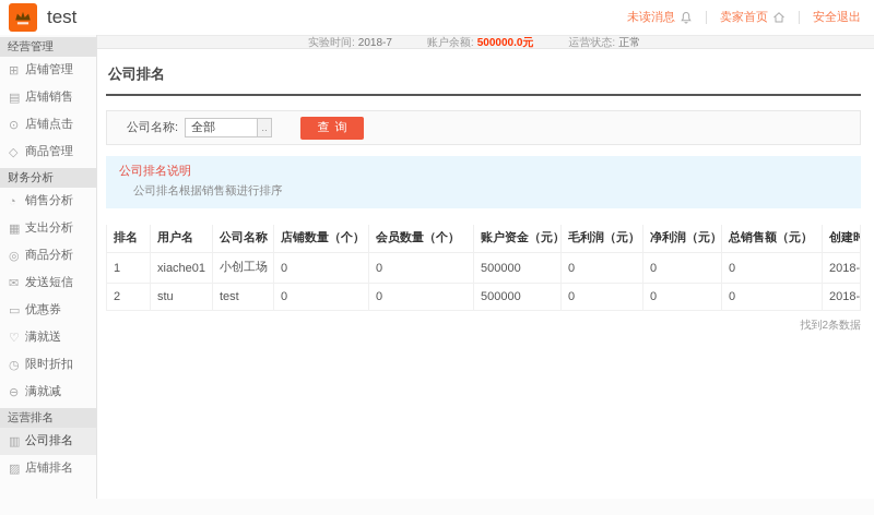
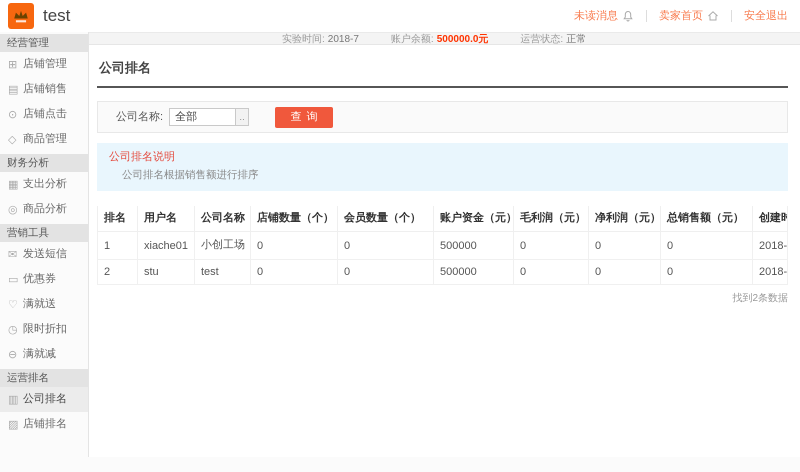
  test
  未读消息
  卖家首页
  安全退出
  实验时间: 2018-7
  账户余额: 500000.0元
  运营状态: 正常
  经营管理
  ⊞
  店铺管理
  ▤
  店铺销售
  ⊙
  店铺点击
  ◇
  商品管理
  财务分析
- ◔
- 销售分析
  ▦
  支出分析
  ◎
  商品分析
+ 营销工具
  ✉
  发送短信
  ▭
  优惠券
  ♡
  满就送
  ◷
  限时折扣
  ⊖
  满就减
  运营排名
  ▥
  公司排名
  ▨
  店铺排名
  公司排名
  公司名称:
  全部
  ‥
  查询
  公司排名说明
  公司排名根据销售额进行排序
  排名	用户名	公司名称	店铺数量（个）	会员数量（个）	账户资金（元）	毛利润（元）	净利润（元）	总销售额（元）	创建时
  1	xiache01	小创工场	0	0	500000	0	0	0	2018-
  2	stu	test	0	0	500000	0	0	0	2018-
  找到2条数据
